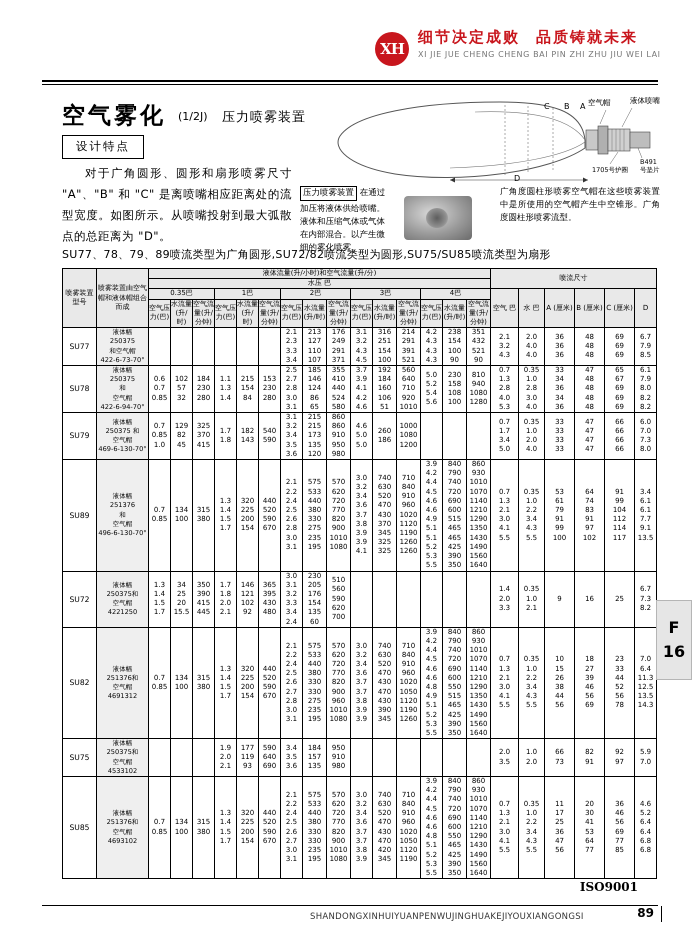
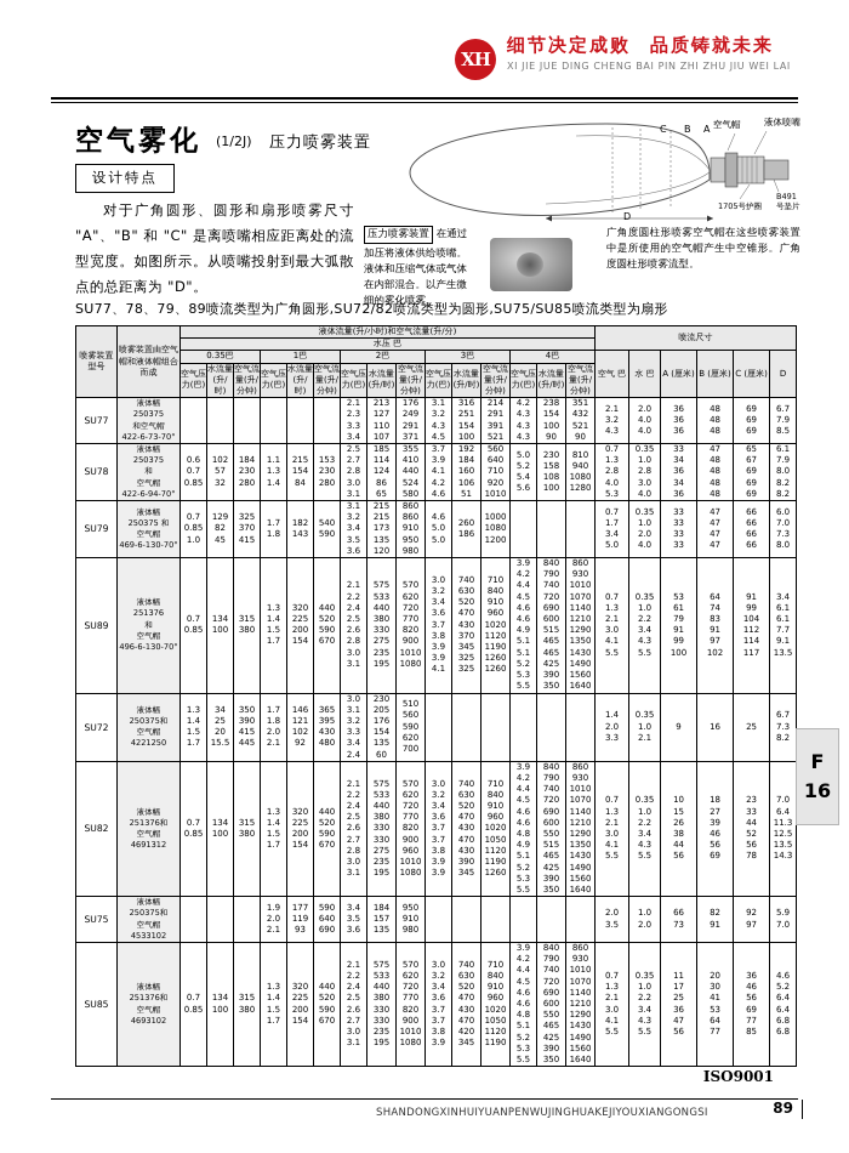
  XH
  细节决定成败 品质铸就未来
- XI JIE JUE CHENG CHENG BAI PIN ZHI ZHU JIU WEI LAI
+ XI JIE JUE DING CHENG BAI PIN ZHI ZHU JIU WEI LAI
  空气雾化
  (1/2J)
  压力喷雾装置
  设计特点
  对于广角圆形、圆形和扇形喷雾尺寸 "A"、"B" 和 "C" 是离喷嘴相应距离处的流型宽度。如图所示。从喷嘴投射到最大弧散点的总距离为 "D"。
  C
  B
  A
  空气帽
  液体喷嘴
  D
  B491号垫片
  1705号护圈
  压力喷雾装置 在通过加压将液体供给喷嘴。液体和压缩气体或气体在内部混合。以产生微细的雾化喷雾。
  广角度圆柱形喷雾空气帽在这些喷雾装置中是所使用的空气帽产生中空锥形。广角度圆柱形喷雾流型。
  SU77、78、79、89喷流类型为广角圆形,SU72/82喷流类型为圆形,SU75/SU85喷流类型为扇形
  喷雾装置型号	喷雾装置由空气帽和液体帽组合而成	液体流量(升/小时)和空气流量(升/分)	喷流尺寸
  水压 巴
  0.35巴	1巴	2巴	3巴	4巴	空气 巴	水 巴	A (厘米)	B (厘米)	C (厘米)	D
  空气压力(巴)	水流量(升/时)	空气流量(升/分钟)	空气压力(巴)	水流量(升/时)	空气流量(升/分钟)	空气压力(巴)	水流量(升/时)	空气流量(升/分钟)	空气压力(巴)	水流量(升/时)	空气流量(升/分钟)	空气压力(巴)	水流量(升/时)	空气流量(升/分钟)
  SU77	液体幅 250375 和空气帽 422-6-73-70°							2.1 2.3 3.3 3.4	213 127 110 107	176 249 291 371	3.1 3.2 4.3 4.5	316 251 154 100	214 291 391 521	4.2 4.3 4.3 4.3	238 154 100 90	351 432 521 90	2.1 3.2 4.3	2.0 4.0 4.0	36 36 36	48 48 48	69 69 69	6.7 7.9 8.5
- SU78	液体幅 250375 和 空气帽 422-6-94-70°	0.6 0.7 0.85	102 57 32	184 230 280	1.1 1.3 1.4	215 154 84	153 230 280	2.5 2.7 2.8 3.0 3.1	185 146 124 86 65	355 410 440 524 580	3.7 3.9 4.1 4.2 4.6	192 184 160 106 51	560 640 710 920 1010	5.0 5.2 5.4 5.6	230 158 108 100	810 940 1080 1280	0.7 1.3 2.8 4.0 5.3	0.35 1.0 2.8 3.0 4.0	33 34 36 34 36	47 48 48 48 48	65 67 69 69 69	6.1 7.9 8.0 8.2 8.2
+ SU78	液体幅 250375 和 空气帽 422-6-94-70°	0.6 0.7 0.85	102 57 32	184 230 280	1.1 1.3 1.4	215 154 84	153 230 280	2.5 2.7 2.8 3.0 3.1	185 114 124 86 65	355 410 440 524 580	3.7 3.9 4.1 4.2 4.6	192 184 160 106 51	560 640 710 920 1010	5.0 5.2 5.4 5.6	230 158 108 100	810 940 1080 1280	0.7 1.3 2.8 4.0 5.3	0.35 1.0 2.8 3.0 4.0	33 34 36 34 36	47 48 48 48 48	65 67 69 69 69	6.1 7.9 8.0 8.2 8.2
  SU79	液体幅 250375 和 空气帽 469-6-130-70°	0.7 0.85 1.0	129 82 45	325 370 415	1.7 1.8	182 143	540 590	3.1 3.2 3.4 3.5 3.6	215 215 173 135 120	860 860 910 950 980	4.6 5.0 5.0	260 186	1000 1080 1200				0.7 1.7 3.4 5.0	0.35 1.0 2.0 4.0	33 33 33 33	47 47 47 47	66 66 66 66	6.0 7.0 7.3 8.0
  SU89	液体幅 251376 和 空气帽 496-6-130-70°	0.7 0.85	134 100	315 380	1.3 1.4 1.5 1.7	320 225 200 154	440 520 590 670	2.1 2.2 2.4 2.5 2.6 2.8 3.0 3.1	575 533 440 380 330 275 235 195	570 620 720 770 820 900 1010 1080	3.0 3.2 3.4 3.6 3.7 3.8 3.9 3.9 4.1	740 630 520 470 430 370 345 325 325	710 840 910 960 1020 1120 1190 1260 1260	3.9 4.2 4.4 4.5 4.6 4.6 4.9 5.1 5.1 5.2 5.3 5.5	840 790 740 720 690 600 515 465 465 425 390 350	860 930 1010 1070 1140 1210 1290 1350 1430 1490 1560 1640	0.7 1.3 2.1 3.0 4.1 5.5	0.35 1.0 2.2 3.4 4.3 5.5	53 61 79 91 99 100	64 74 83 91 97 102	91 99 104 112 114 117	3.4 6.1 6.1 7.7 9.1 13.5
  SU72	液体幅 250375和 空气帽 4221250	1.3 1.4 1.5 1.7	34 25 20 15.5	350 390 415 445	1.7 1.8 2.0 2.1	146 121 102 92	365 395 430 480	3.0 3.1 3.2 3.3 3.4 2.4	230 205 176 154 135 60	510 560 590 620 700							1.4 2.0 3.3	0.35 1.0 2.1	9	16	25	6.7 7.3 8.2
  SU82	液体幅 251376和 空气帽 4691312	0.7 0.85	134 100	315 380	1.3 1.4 1.5 1.7	320 225 200 154	440 520 590 670	2.1 2.2 2.4 2.5 2.6 2.7 2.8 3.0 3.1	575 533 440 380 330 330 275 235 195	570 620 720 770 820 900 960 1010 1080	3.0 3.2 3.4 3.6 3.7 3.7 3.8 3.9 3.9	740 630 520 470 430 470 430 390 345	710 840 910 960 1020 1050 1120 1190 1260	3.9 4.2 4.4 4.5 4.6 4.6 4.8 4.9 5.1 5.2 5.3 5.5	840 790 740 720 690 600 550 515 465 425 390 350	860 930 1010 1070 1140 1210 1290 1350 1430 1490 1560 1640	0.7 1.3 2.1 3.0 4.1 5.5	0.35 1.0 2.2 3.4 4.3 5.5	10 15 26 38 44 56	18 27 39 46 56 69	23 33 44 52 56 78	7.0 6.4 11.3 12.5 13.5 14.3
  SU75	液体幅 250375和 空气帽 4533102				1.9 2.0 2.1	177 119 93	590 640 690	3.4 3.5 3.6	184 157 135	950 910 980							2.0 3.5	1.0 2.0	66 73	82 91	92 97	5.9 7.0
  SU85	液体幅 251376和 空气帽 4693102	0.7 0.85	134 100	315 380	1.3 1.4 1.5 1.7	320 225 200 154	440 520 590 670	2.1 2.2 2.4 2.5 2.6 2.7 3.0 3.1	575 533 440 380 330 330 235 195	570 620 720 770 820 900 1010 1080	3.0 3.2 3.4 3.6 3.7 3.7 3.8 3.9	740 630 520 470 430 470 420 345	710 840 910 960 1020 1050 1120 1190	3.9 4.2 4.4 4.5 4.6 4.6 4.8 5.1 5.2 5.3 5.5	840 790 740 720 690 600 550 465 425 390 350	860 930 1010 1070 1140 1210 1290 1430 1490 1560 1640	0.7 1.3 2.1 3.0 4.1 5.5	0.35 1.0 2.2 3.4 4.3 5.5	11 17 25 36 47 56	20 30 41 53 64 77	36 46 56 69 77 85	4.6 5.2 6.4 6.4 6.8 6.8
  F
  16
  ISO9001
  SHANDONGXINHUIYUANPENWUJINGHUAKEJIYOUXIANGONGSI
  89
